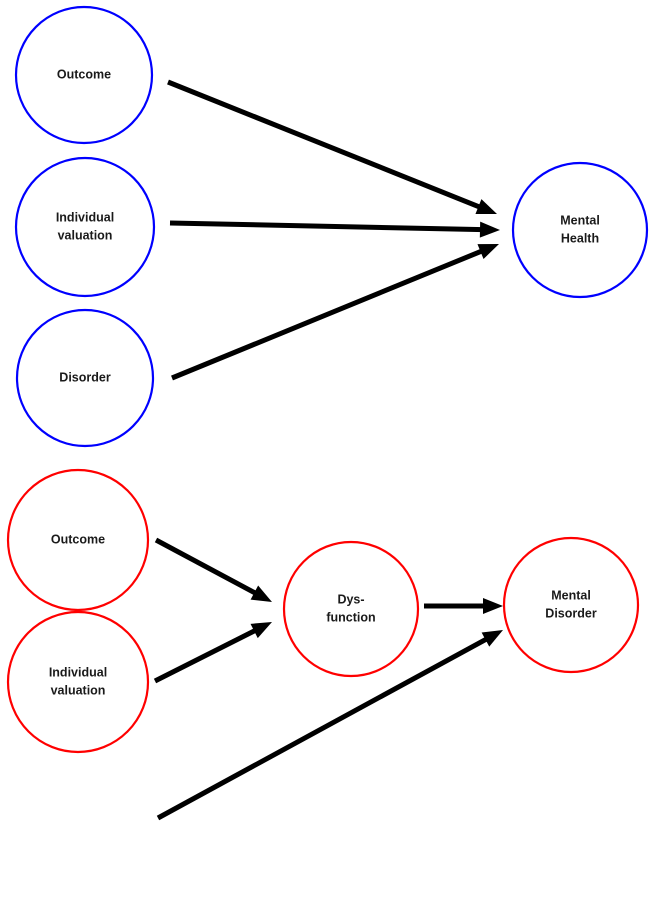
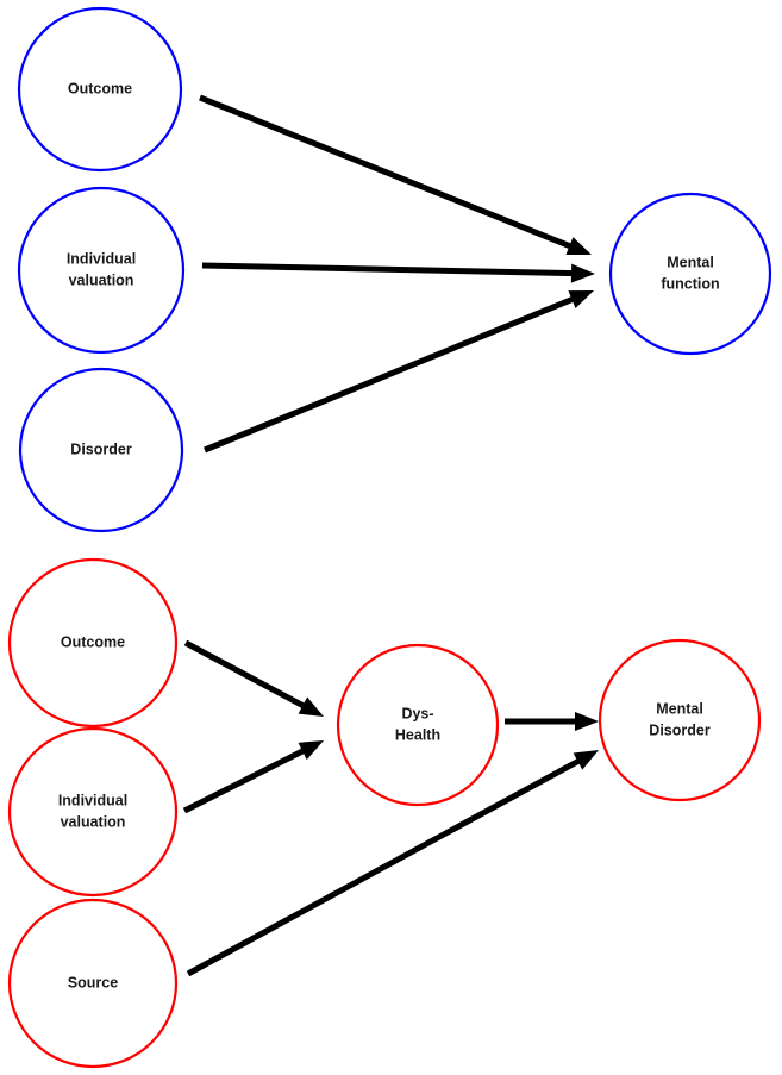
  Outcome
  Individual
  valuation
  Disorder
  Mental
- Health
+ function
  Outcome
  Individual
  valuation
+ Source
  Dys-
- function
+ Health
  Mental
  Disorder
